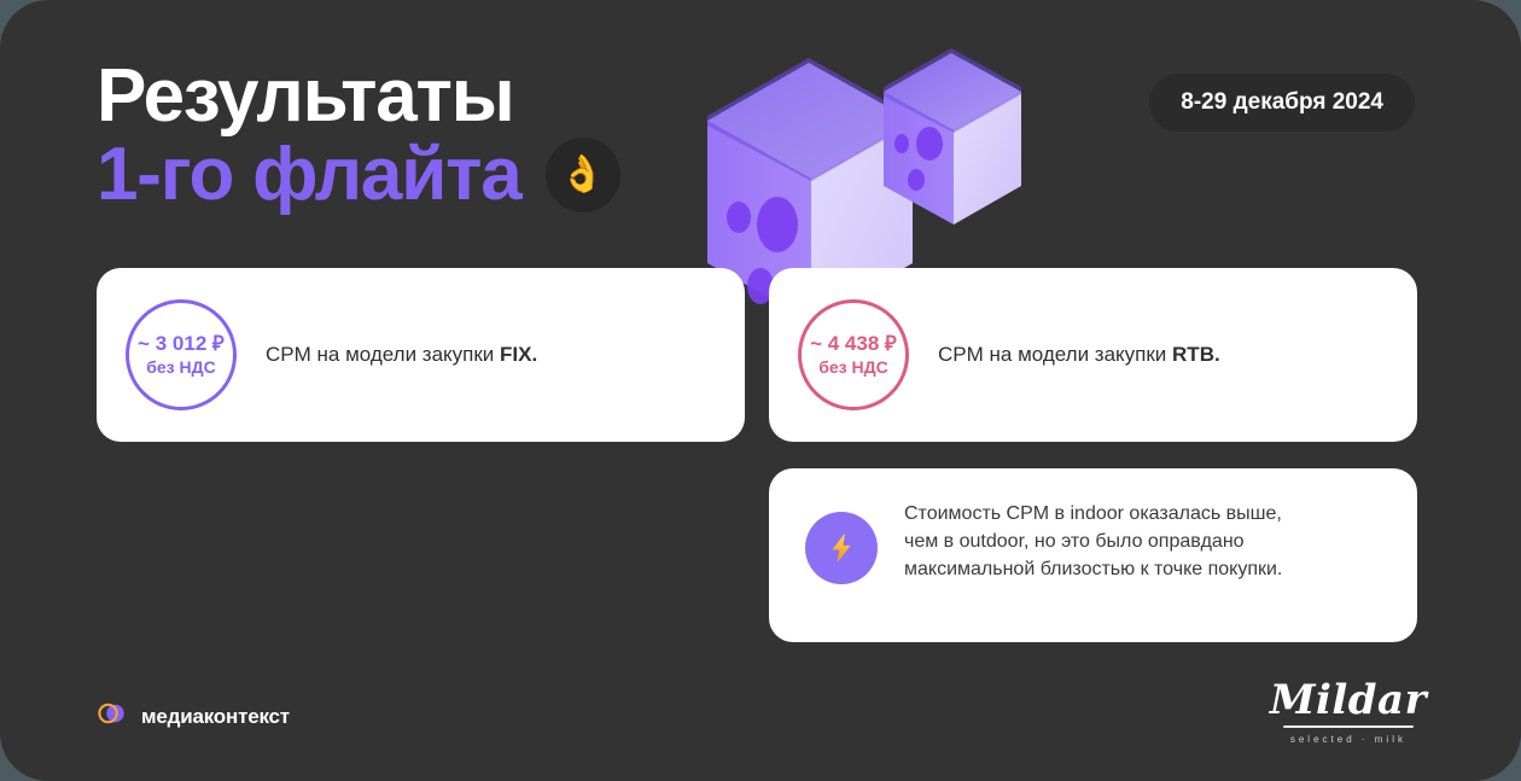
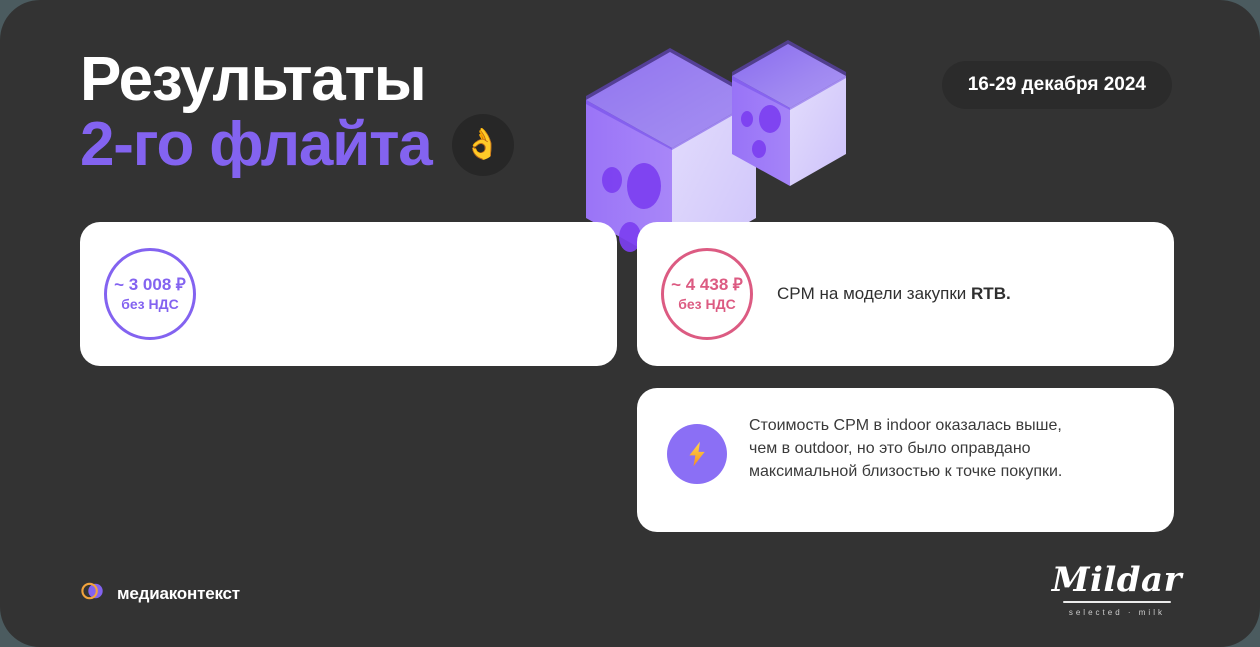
  Результаты
- 1-го флайта
+ 2-го флайта
  👌
- 8-29 декабря 2024
+ 16-29 декабря 2024
- ~ 3 012 ₽
+ ~ 3 008 ₽
  без НДС
- CPM на модели закупки FIX.
  ~ 4 438 ₽
  без НДС
  CPM на модели закупки RTB.
  Стоимость CPM в indoor оказалась выше,
  чем в outdoor, но это было оправдано
  максимальной близостью к точке покупки.
  медиаконтекст
  Mildar
  selected · milk
